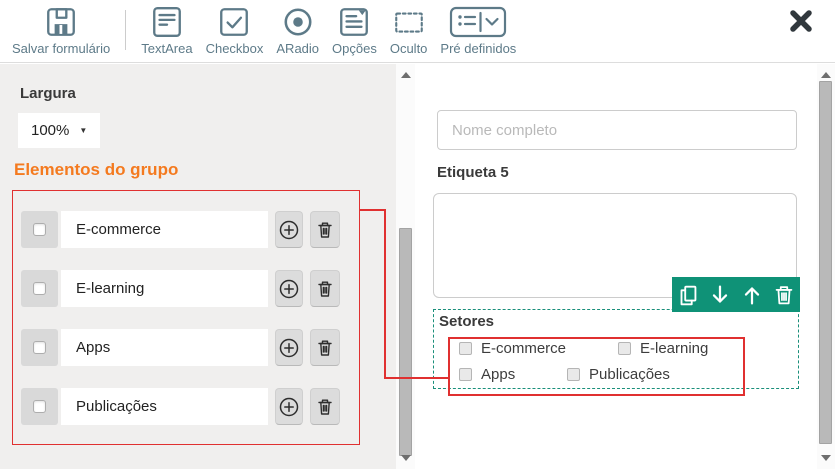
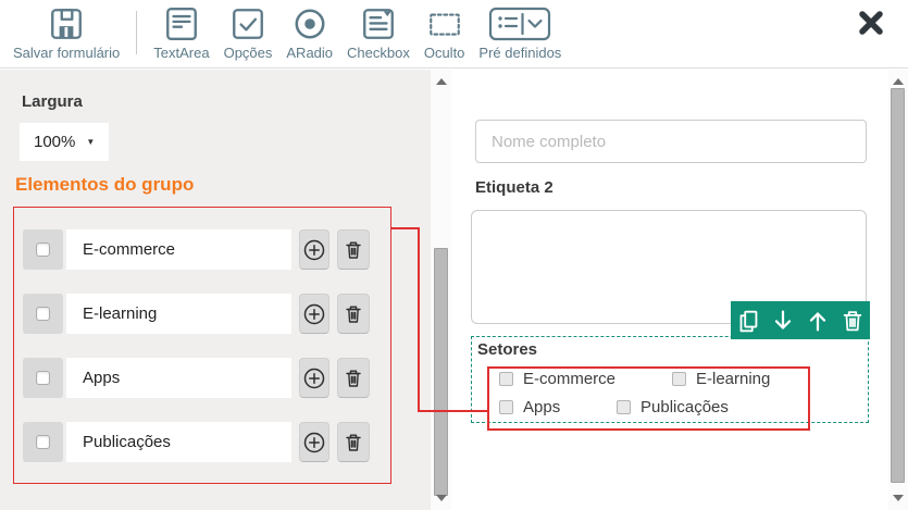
  Salvar formulário
  TextArea
- Checkbox
+ Opções
  ARadio
- Opções
+ Checkbox
  Oculto
  Pré definidos
  Largura
  100%
  ▼
  Elementos do grupo
  E-commerce
  E-learning
  Apps
  Publicações
  Nome completo
- Etiqueta 5
+ Etiqueta 2
  Setores
  E-commerce
  E-learning
  Apps
  Publicações
